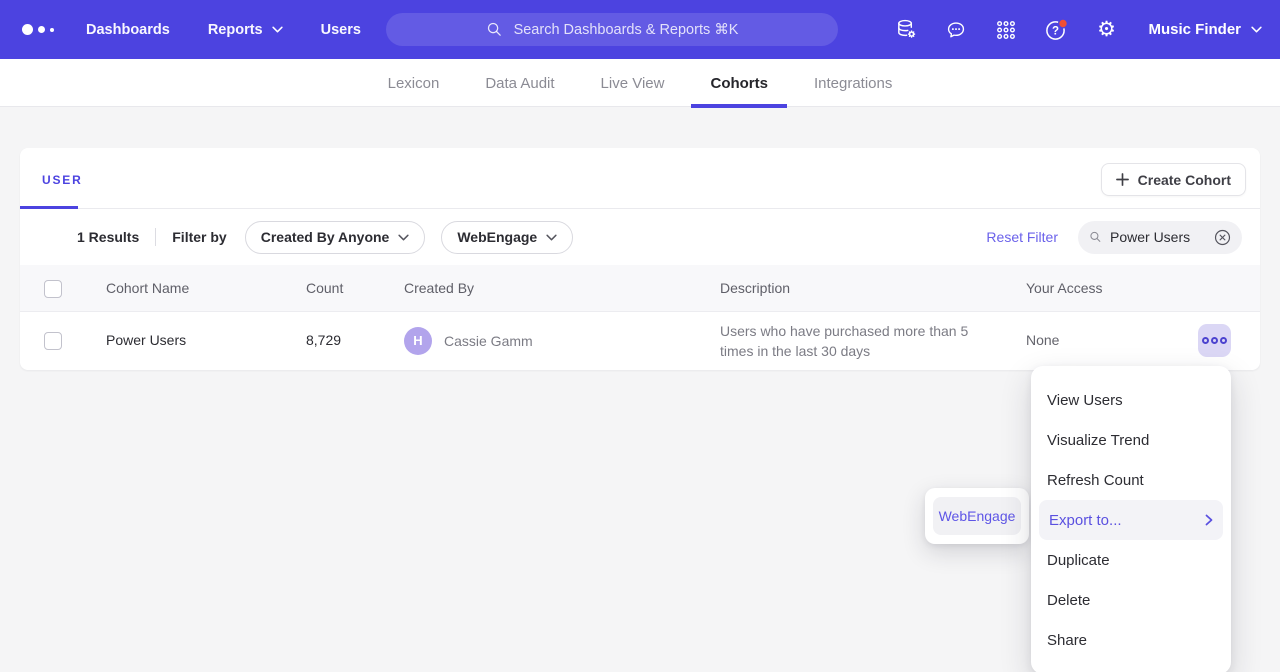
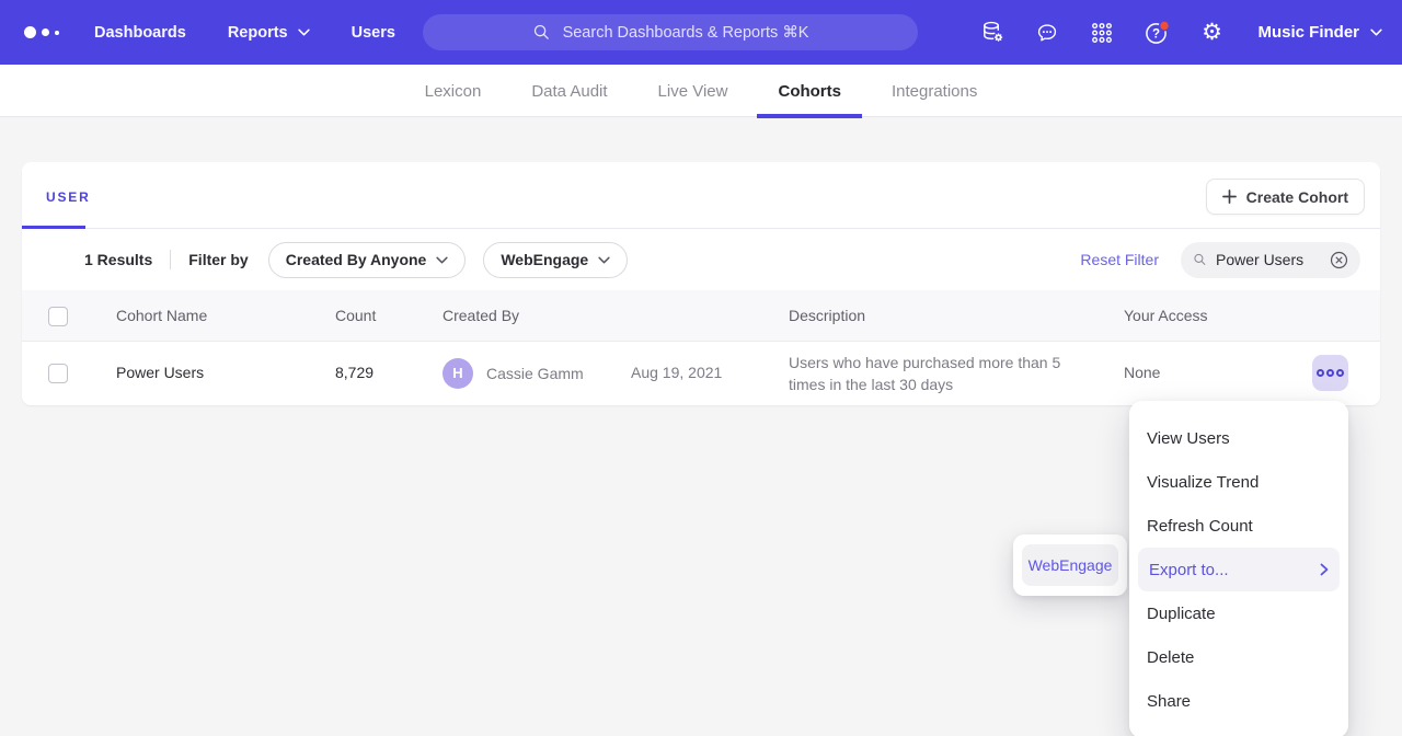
  Dashboards
  Reports
  Users
  Search Dashboards & Reports ⌘K
  ?
  ⚙
  Music Finder
  Lexicon
  Data Audit
  Live View
  Cohorts
  Integrations
  USER
  Create Cohort
  1 Results
  Filter by
  Created By Anyone
  WebEngage
  Reset Filter
  Power Users
  Cohort Name
  Count
  Created By
  Description
  Your Access
  Power Users
  8,729
  H
  Cassie Gamm
+ Aug 19, 2021
  Users who have purchased more than 5 times in the last 30 days
  None
  View Users
  Visualize Trend
  Refresh Count
  Export to...
  Duplicate
  Delete
  Share
  WebEngage
